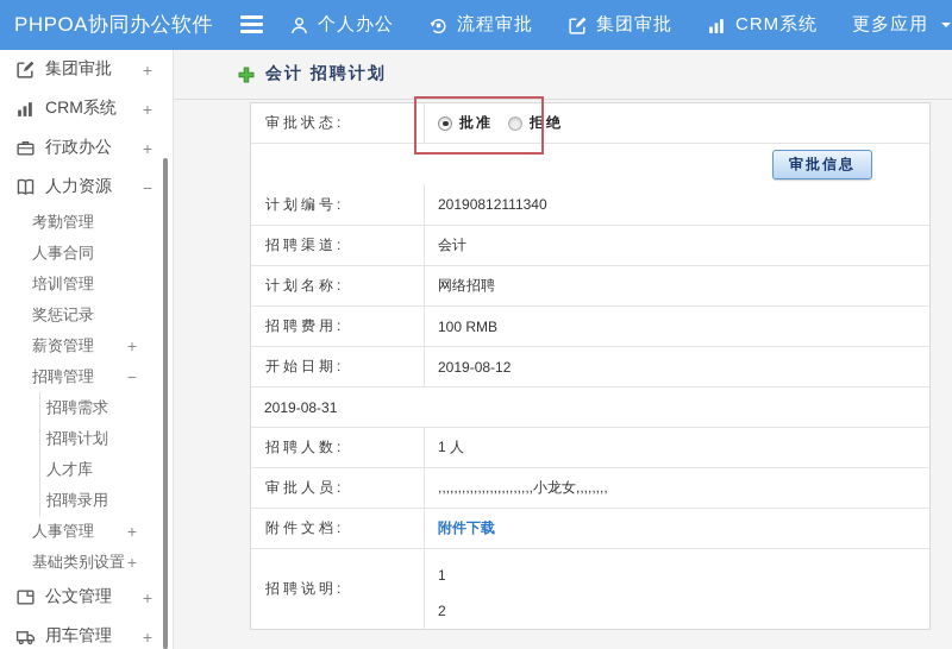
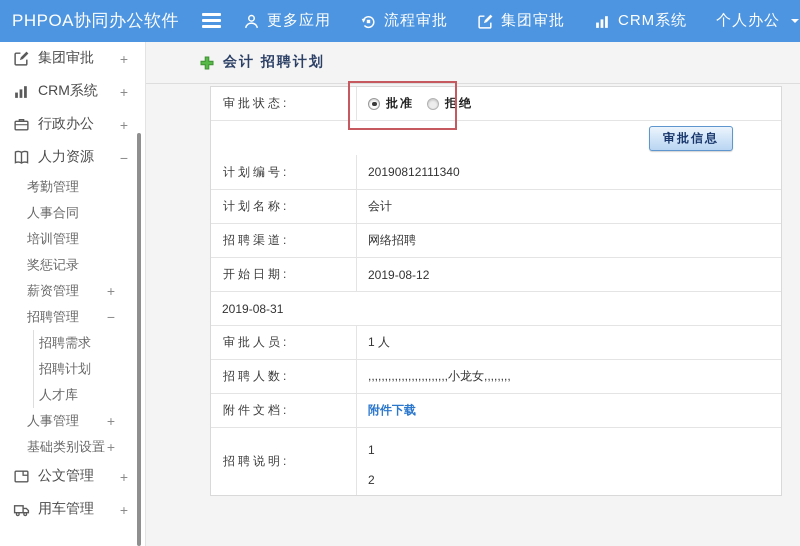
  PHPOA协同办公软件
- 个人办公
+ 更多应用
  流程审批
  集团审批
  CRM系统
- 更多应用
+ 个人办公
  集团审批
  +
  CRM系统
  +
  行政办公
  +
  人力资源
  −
  考勤管理
  人事合同
  培训管理
  奖惩记录
  薪资管理
  +
  招聘管理
  −
  招聘需求
  招聘计划
  人才库
- 招聘录用
  人事管理
  +
  基础类别设置
  +
  公文管理
  +
  用车管理
  +
  会计 招聘计划
  审批状态:
  批准
  拒绝
  审批信息
  计划编号:
  20190812111340
- 招聘渠道:
+ 计划名称:
  会计
- 计划名称:
+ 招聘渠道:
  网络招聘
- 招聘费用:
- 100 RMB
  开始日期:
  2019-08-12
  2019-08-31
- 招聘人数:
+ 审批人员:
  1 人
- 审批人员:
+ 招聘人数:
  ,,,,,,,,,,,,,,,,,,,,,,,,小龙女,,,,,,,,
  附件文档:
  附件下载
  招聘说明:
  1
  2
